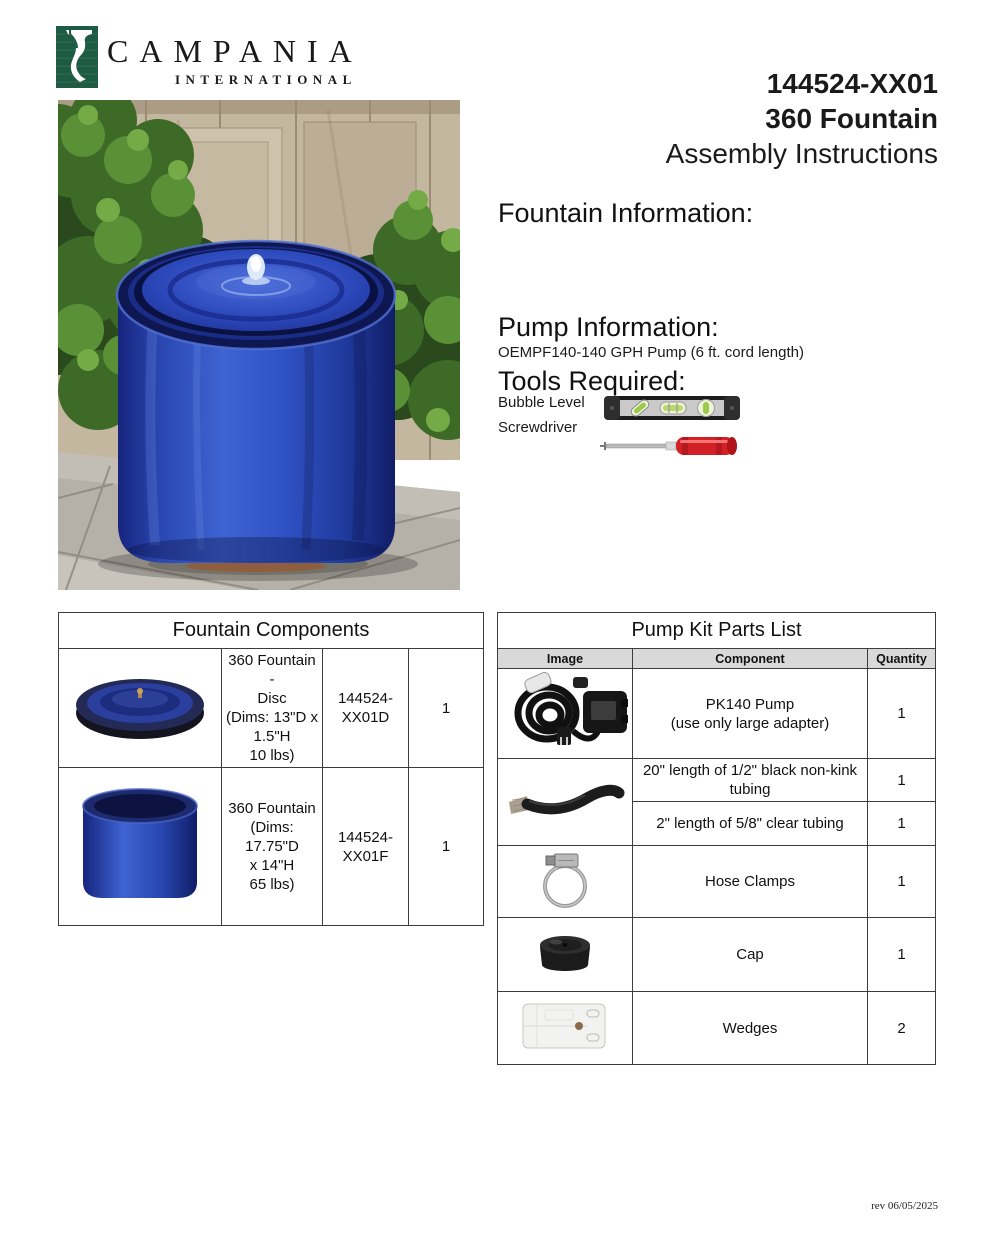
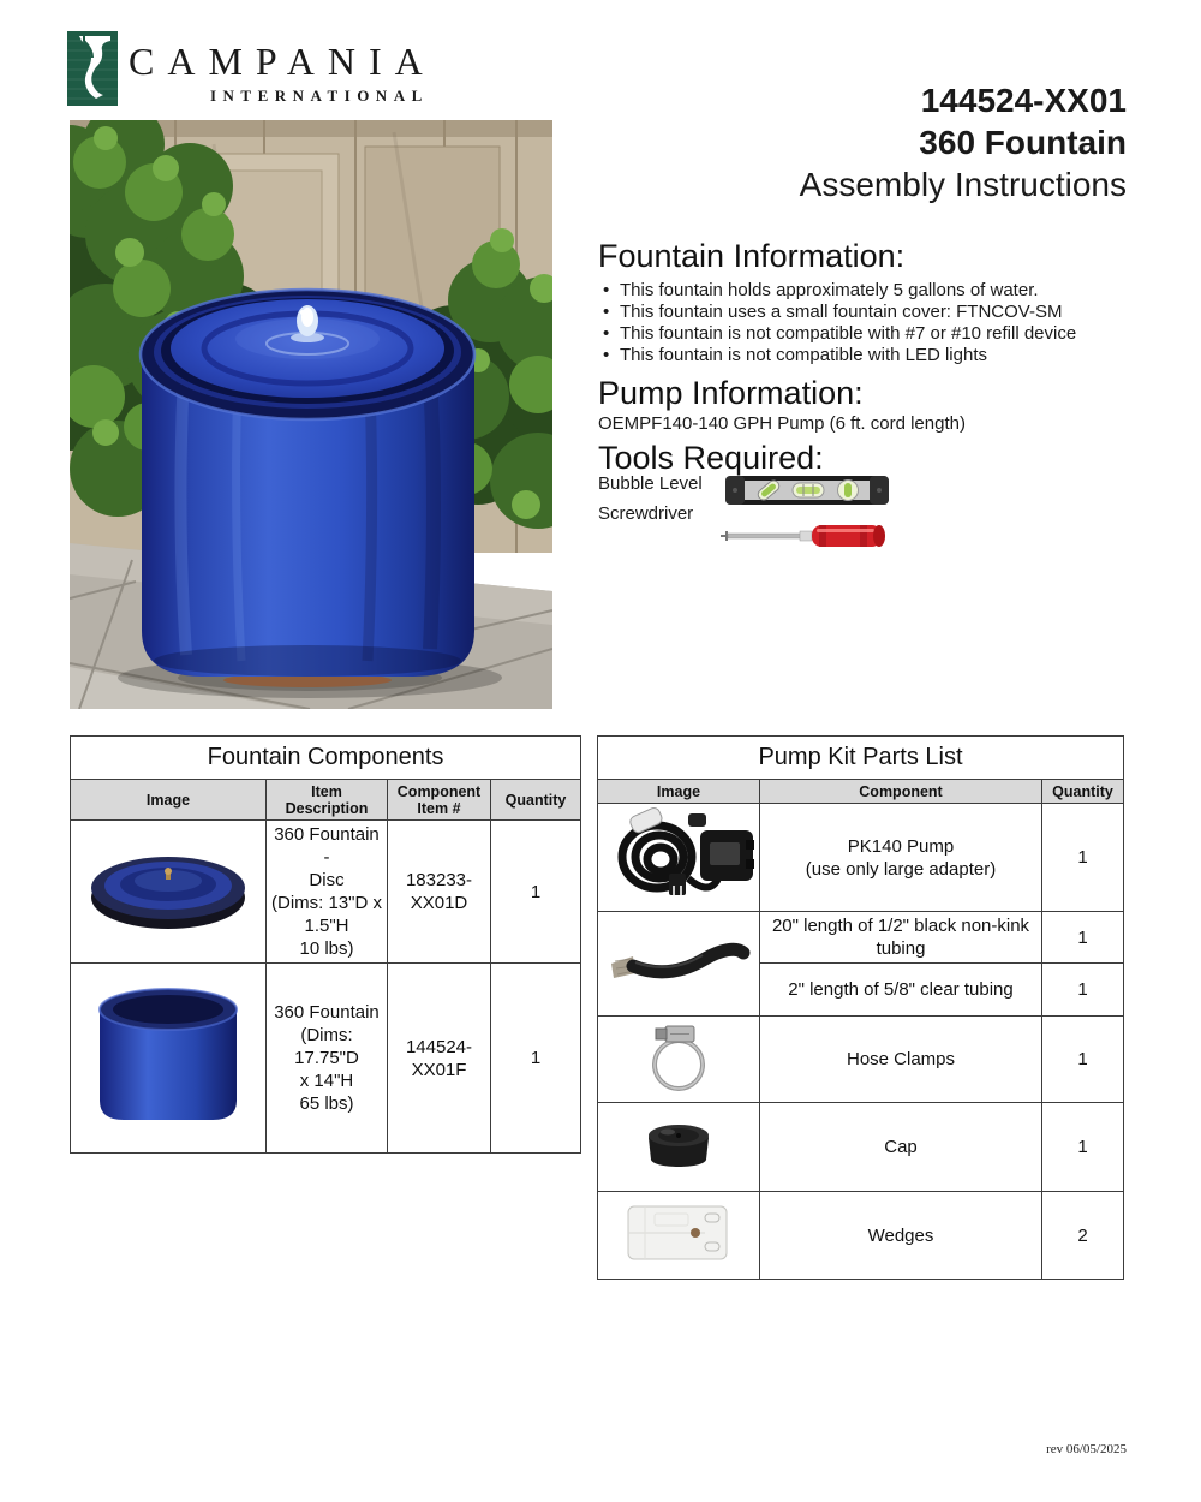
  CAMPANIA
  INTERNATIONAL
  144524-XX01
  360 Fountain
  Assembly Instructions
  Fountain Information:
+ This fountain holds approximately 5 gallons of water.
+ This fountain uses a small fountain cover: FTNCOV-SM
+ This fountain is not compatible with #7 or #10 refill device
+ This fountain is not compatible with LED lights
  Pump Information:
  OEMPF140-140 GPH Pump (6 ft. cord length)
  Tools Required:
  Bubble Level
  Screwdriver
  Fountain Components
+ Image	Item Description	Component Item #	Quantity
- 	360 Fountain - Disc (Dims: 13"D x 1.5"H 10 lbs)	144524- XX01D	1
+ 	360 Fountain - Disc (Dims: 13"D x 1.5"H 10 lbs)	183233- XX01D	1
  	360 Fountain (Dims: 17.75"D x 14"H 65 lbs)	144524- XX01F	1
  Pump Kit Parts List
  Image	Component	Quantity
  	PK140 Pump (use only large adapter)	1
  	20" length of 1/2" black non-kink tubing	1
  2" length of 5/8" clear tubing	1
  	Hose Clamps	1
  	Cap	1
  	Wedges	2
  rev 06/05/2025
